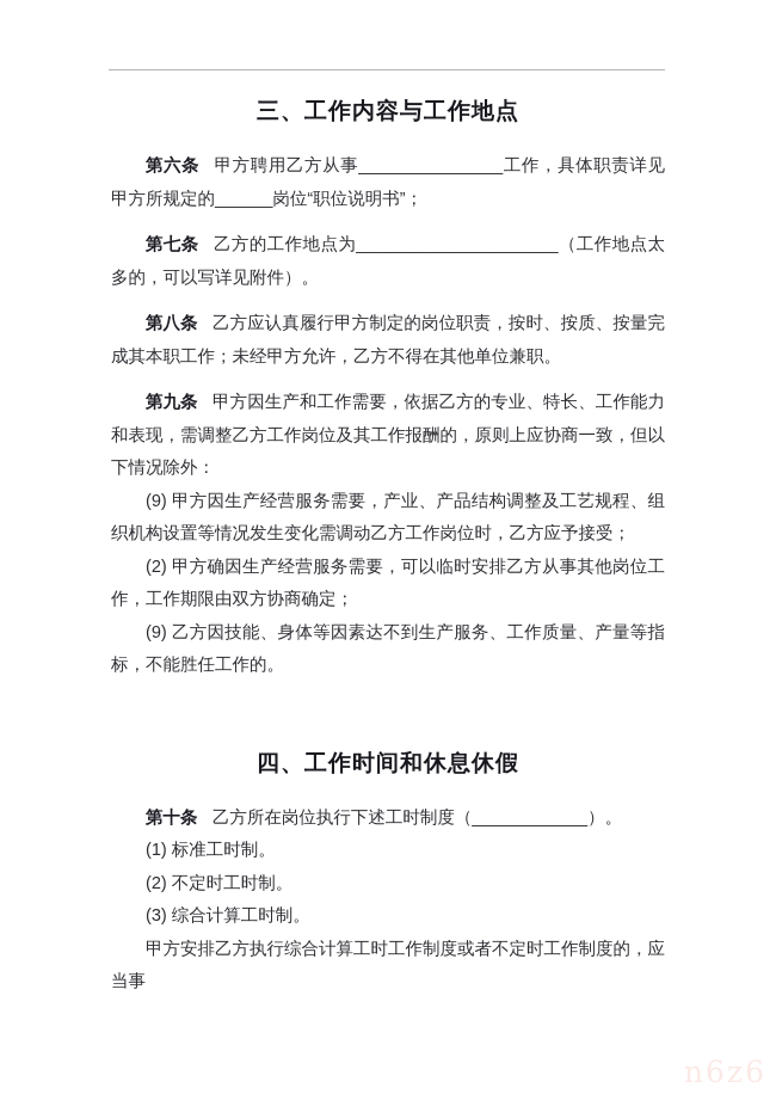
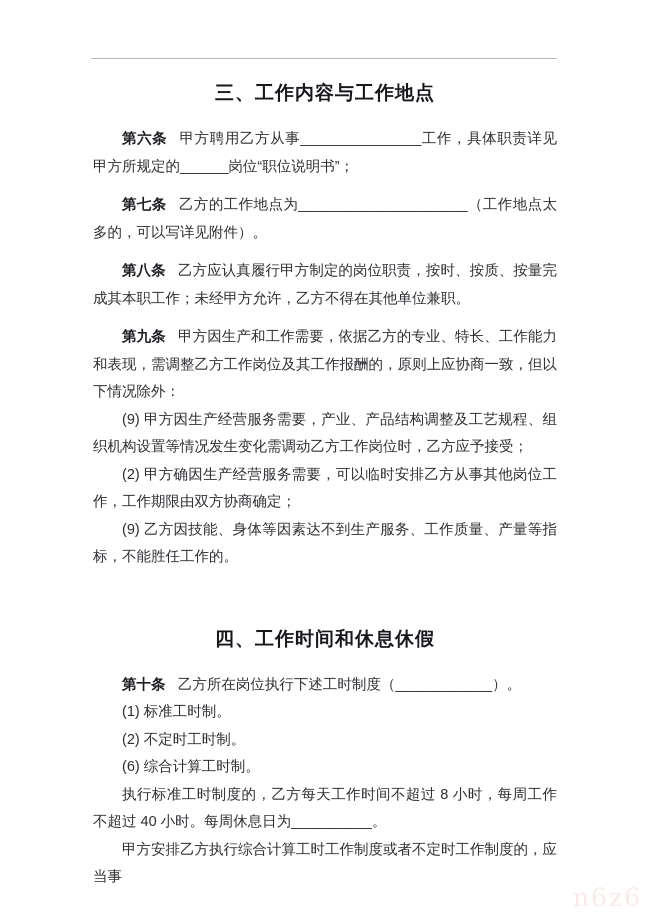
  三、工作内容与工作地点
  第六条 甲方聘用乙方从事_______________工作，具体职责详见甲方所规定的______岗位“职位说明书”；
  第七条 乙方的工作地点为_____________________（工作地点太多的，可以写详见附件）。
  第八条 乙方应认真履行甲方制定的岗位职责，按时、按质、按量完成其本职工作；未经甲方允许，乙方不得在其他单位兼职。
  第九条 甲方因生产和工作需要，依据乙方的专业、特长、工作能力和表现，需调整乙方工作岗位及其工作报酬的，原则上应协商一致，但以下情况除外：
  (9) 甲方因生产经营服务需要，产业、产品结构调整及工艺规程、组织机构设置等情况发生变化需调动乙方工作岗位时，乙方应予接受；
  (2) 甲方确因生产经营服务需要，可以临时安排乙方从事其他岗位工作，工作期限由双方协商确定；
  (9) 乙方因技能、身体等因素达不到生产服务、工作质量、产量等指标，不能胜任工作的。
  四、工作时间和休息休假
  第十条 乙方所在岗位执行下述工时制度（____________）。
  (1) 标准工时制。
  (2) 不定时工时制。
- (3) 综合计算工时制。
+ (6) 综合计算工时制。
+ 执行标准工时制度的，乙方每天工作时间不超过 8 小时，每周工作不超过 40 小时。每周休息日为__________。
  甲方安排乙方执行综合计算工时工作制度或者不定时工作制度的，应当事
  n6z6
